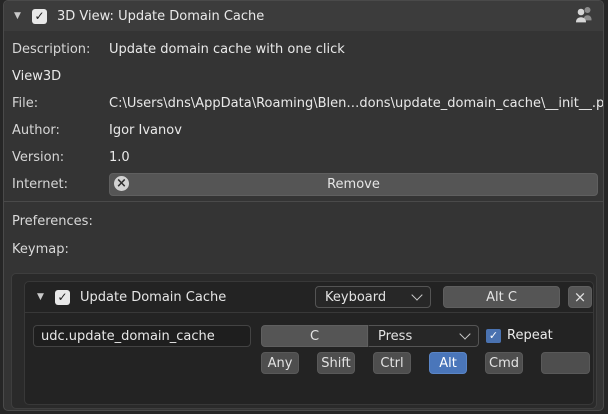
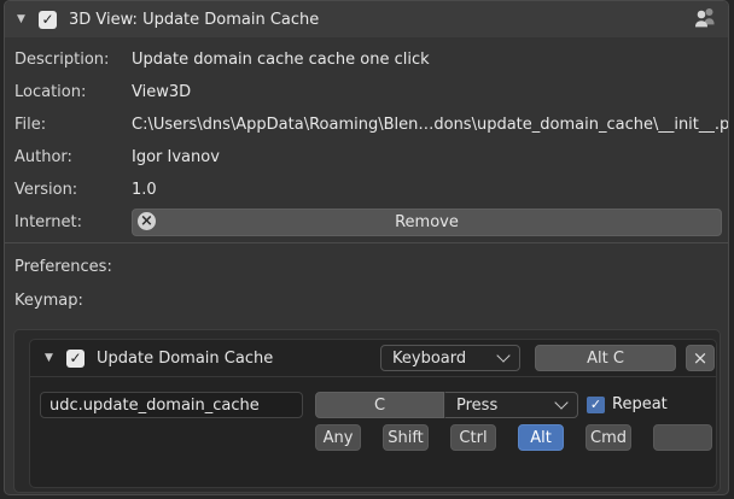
  ▼
  ✓
  3D View: Update Domain Cache
  Description:
- Update domain cache with one click
+ Update domain cache cache one click
+ Location:
  View3D
  File:
  C:\Users\dns\AppData\Roaming\Blen…dons\update_domain_cache\__init__.p
  Author:
  Igor Ivanov
  Version:
  1.0
  Internet:
  ×
  Remove
  Preferences:
  Keymap:
  ▼
  ✓
  Update Domain Cache
  Keyboard
  Alt C
  ×
  udc.update_domain_cache
  C
  Press
  ✓
  Repeat
  Any
  Shift
  Ctrl
  Alt
  Cmd
